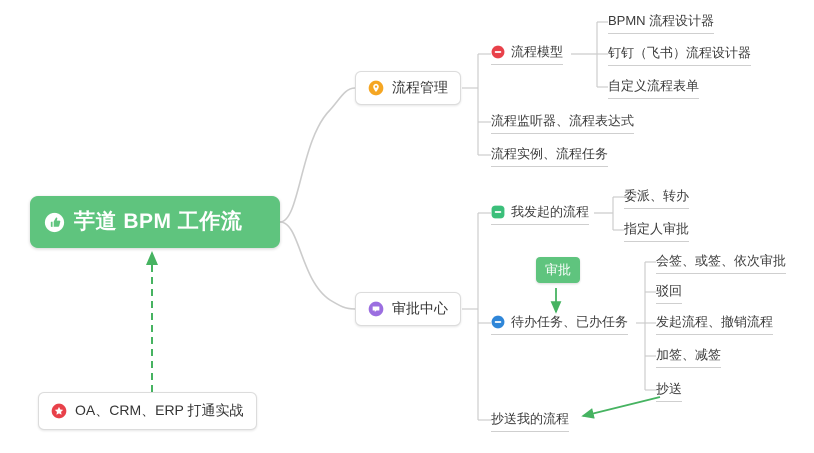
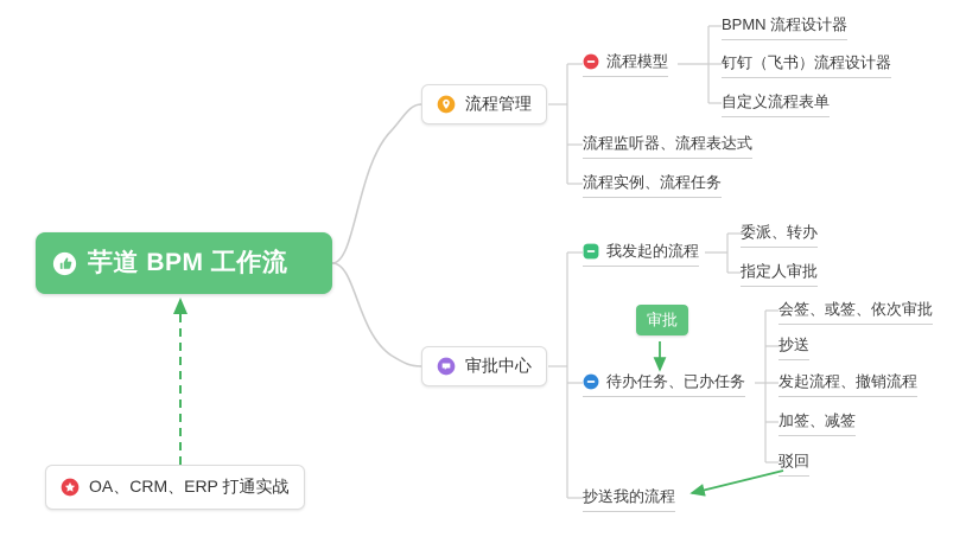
  芋道 BPM 工作流
  流程管理
  流程模型
  BPMN 流程设计器
  钉钉（飞书）流程设计器
  自定义流程表单
  流程监听器、流程表达式
  流程实例、流程任务
  审批中心
  我发起的流程
  委派、转办
  指定人审批
  待办任务、已办任务
  会签、或签、依次审批
- 驳回
+ 抄送
  发起流程、撤销流程
  加签、减签
- 抄送
+ 驳回
  抄送我的流程
  审批
  OA、CRM、ERP 打通实战
